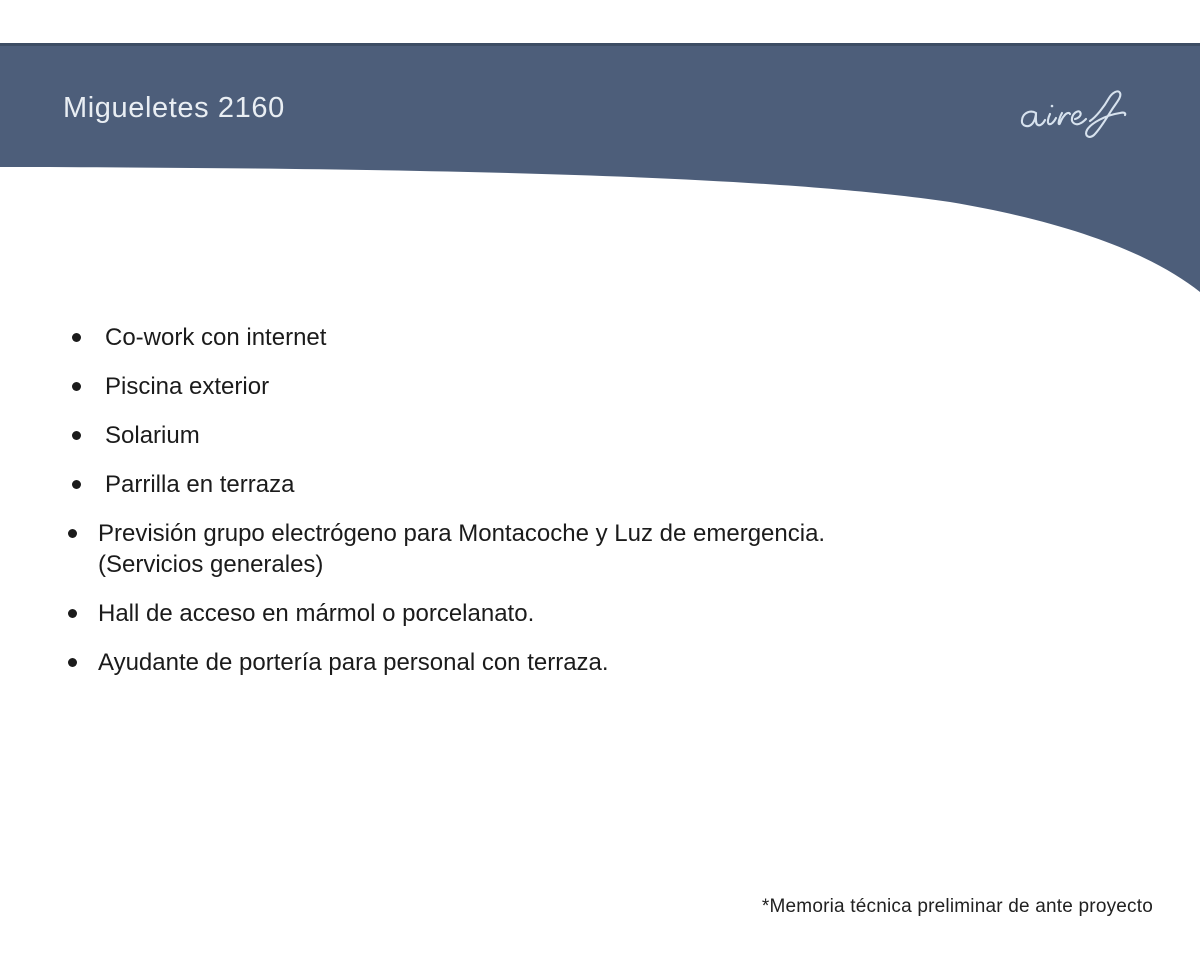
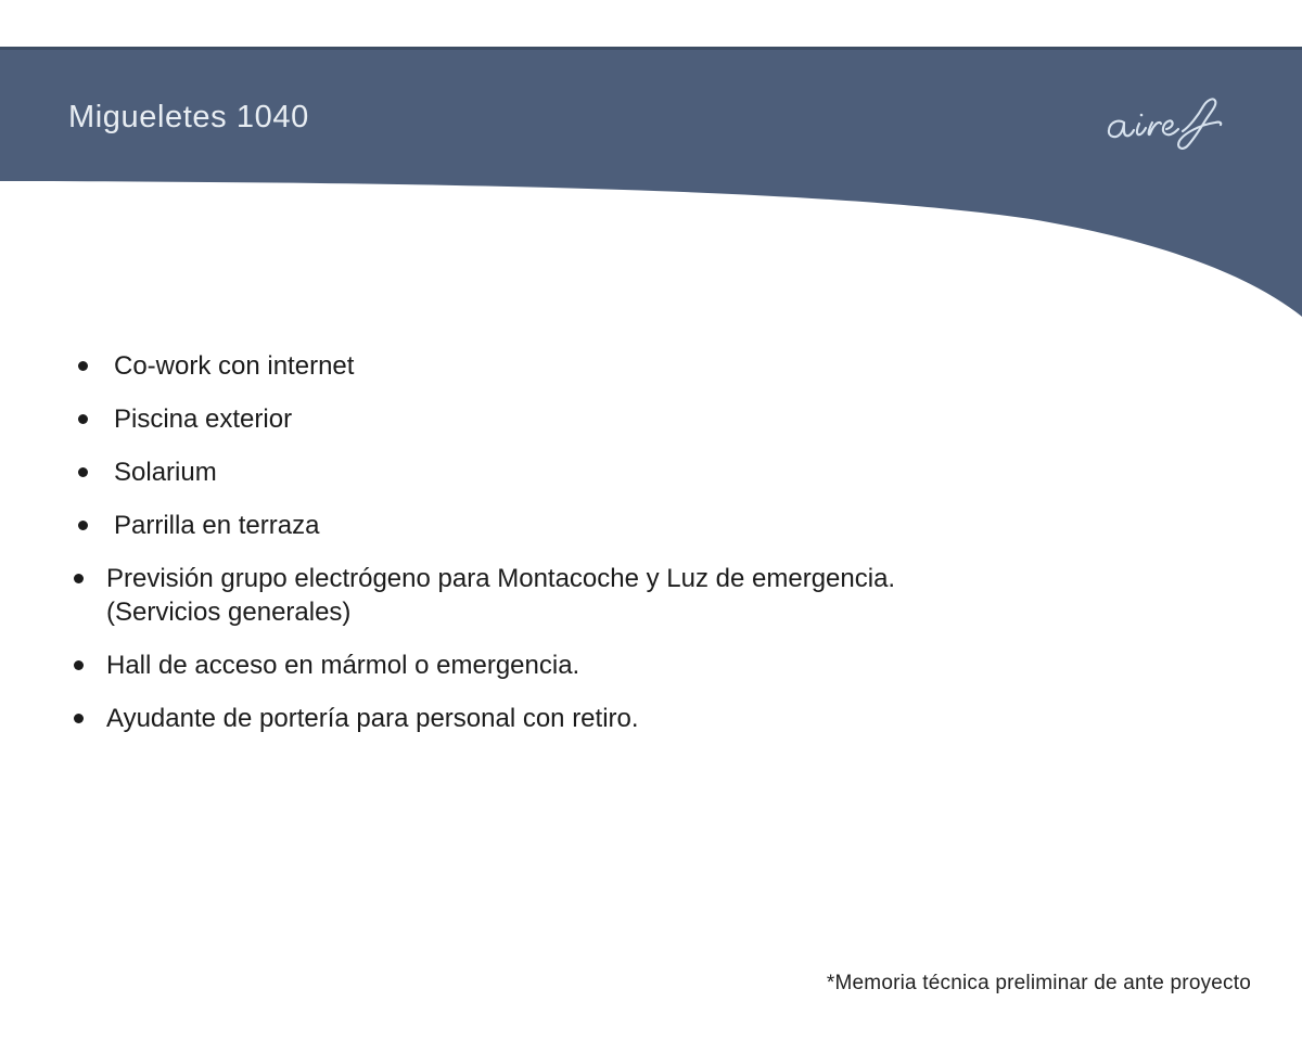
- Migueletes 2160
+ Migueletes 1040
  Co-work con internet
  Piscina exterior
  Solarium
  Parrilla en terraza
  Previsión grupo electrógeno para Montacoche y Luz de emergencia.
  (Servicios generales)
- Hall de acceso en mármol o porcelanato.
+ Hall de acceso en mármol o emergencia.
- Ayudante de portería para personal con terraza.
+ Ayudante de portería para personal con retiro.
  *Memoria técnica preliminar de ante proyecto
